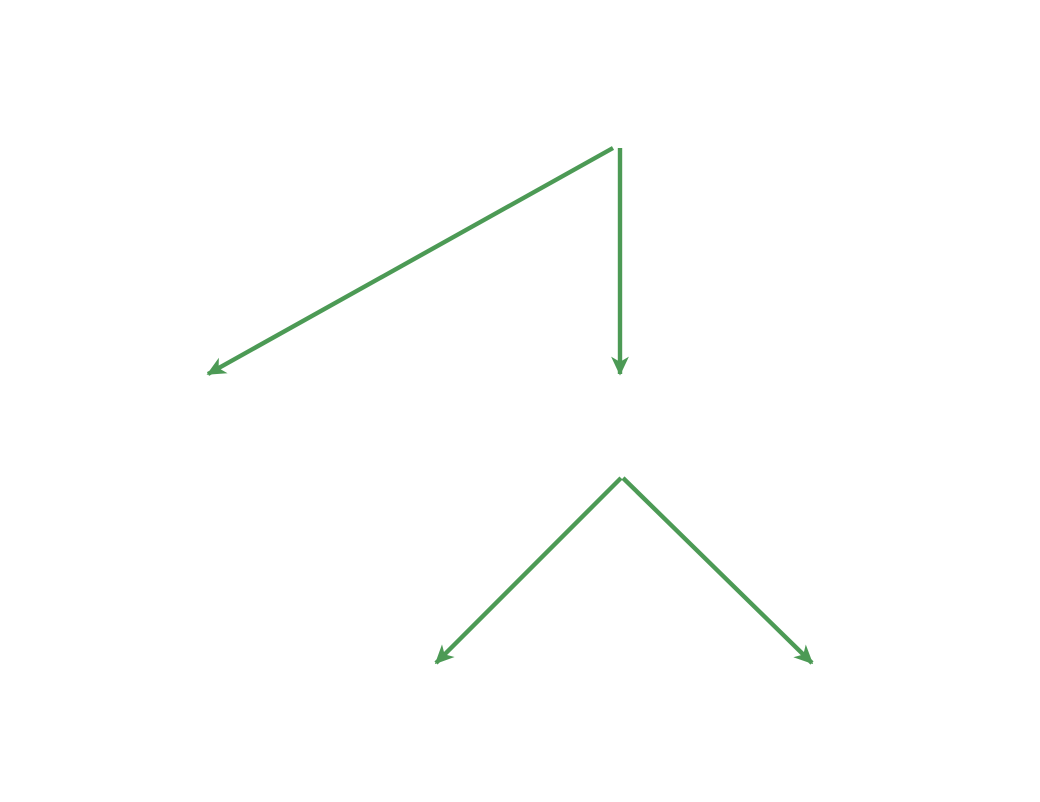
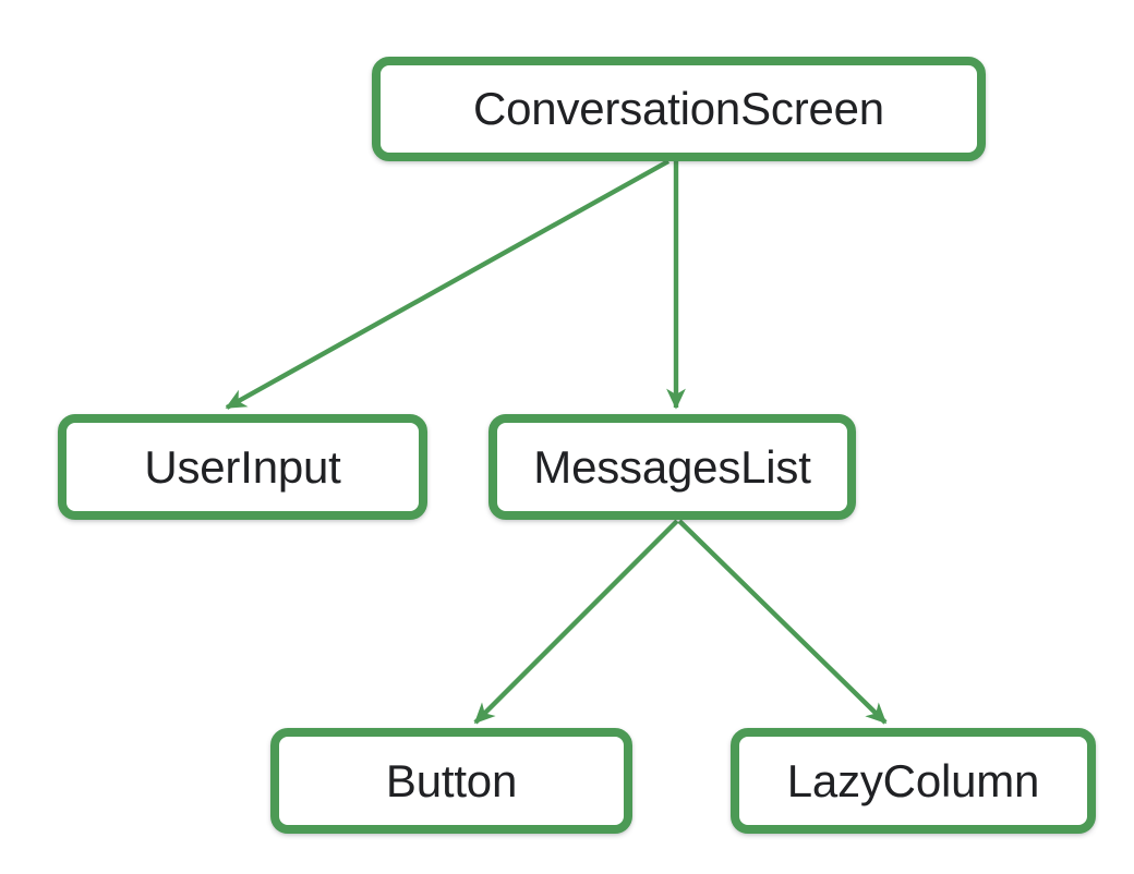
+ ConversationScreen
+ UserInput
+ MessagesList
+ Button
+ LazyColumn
